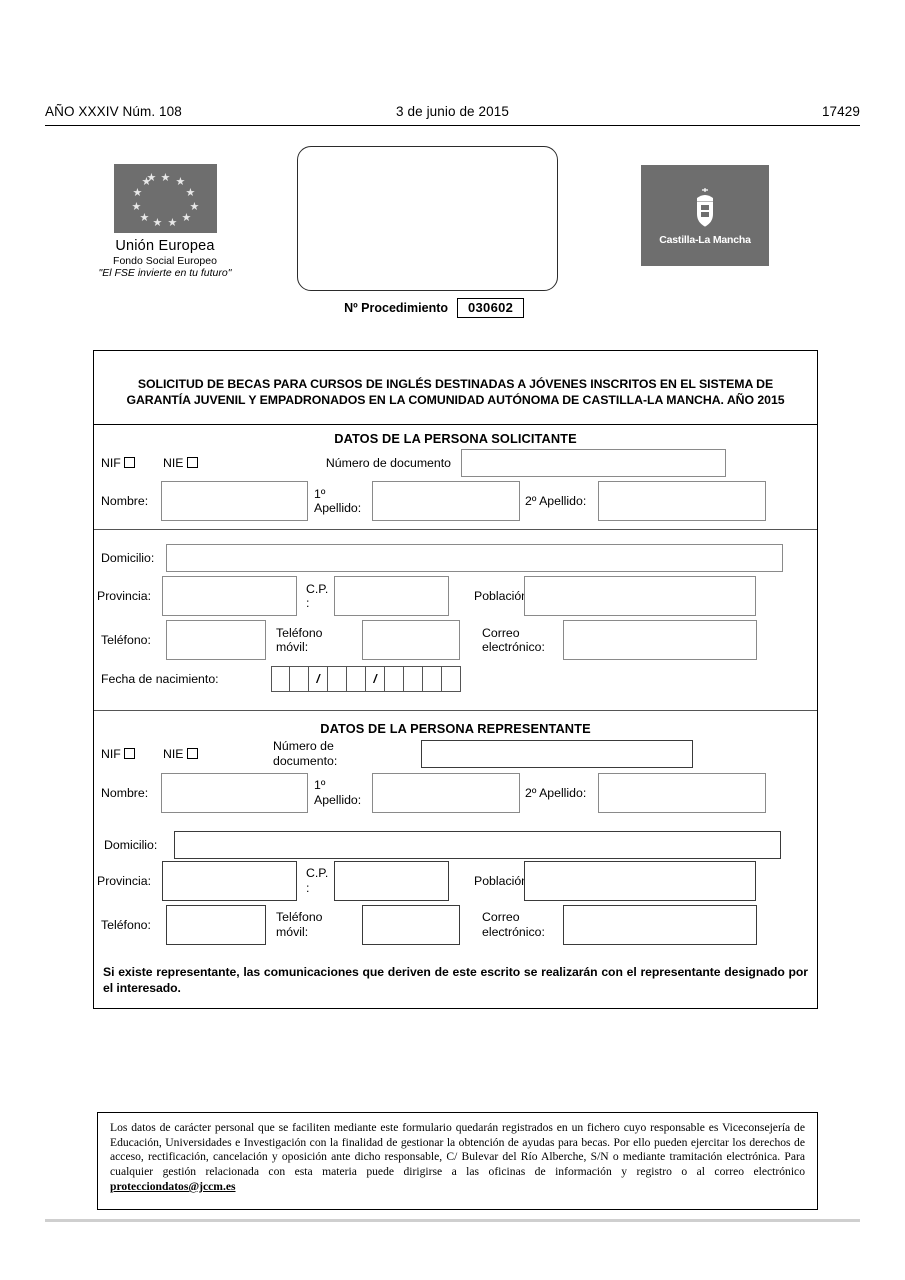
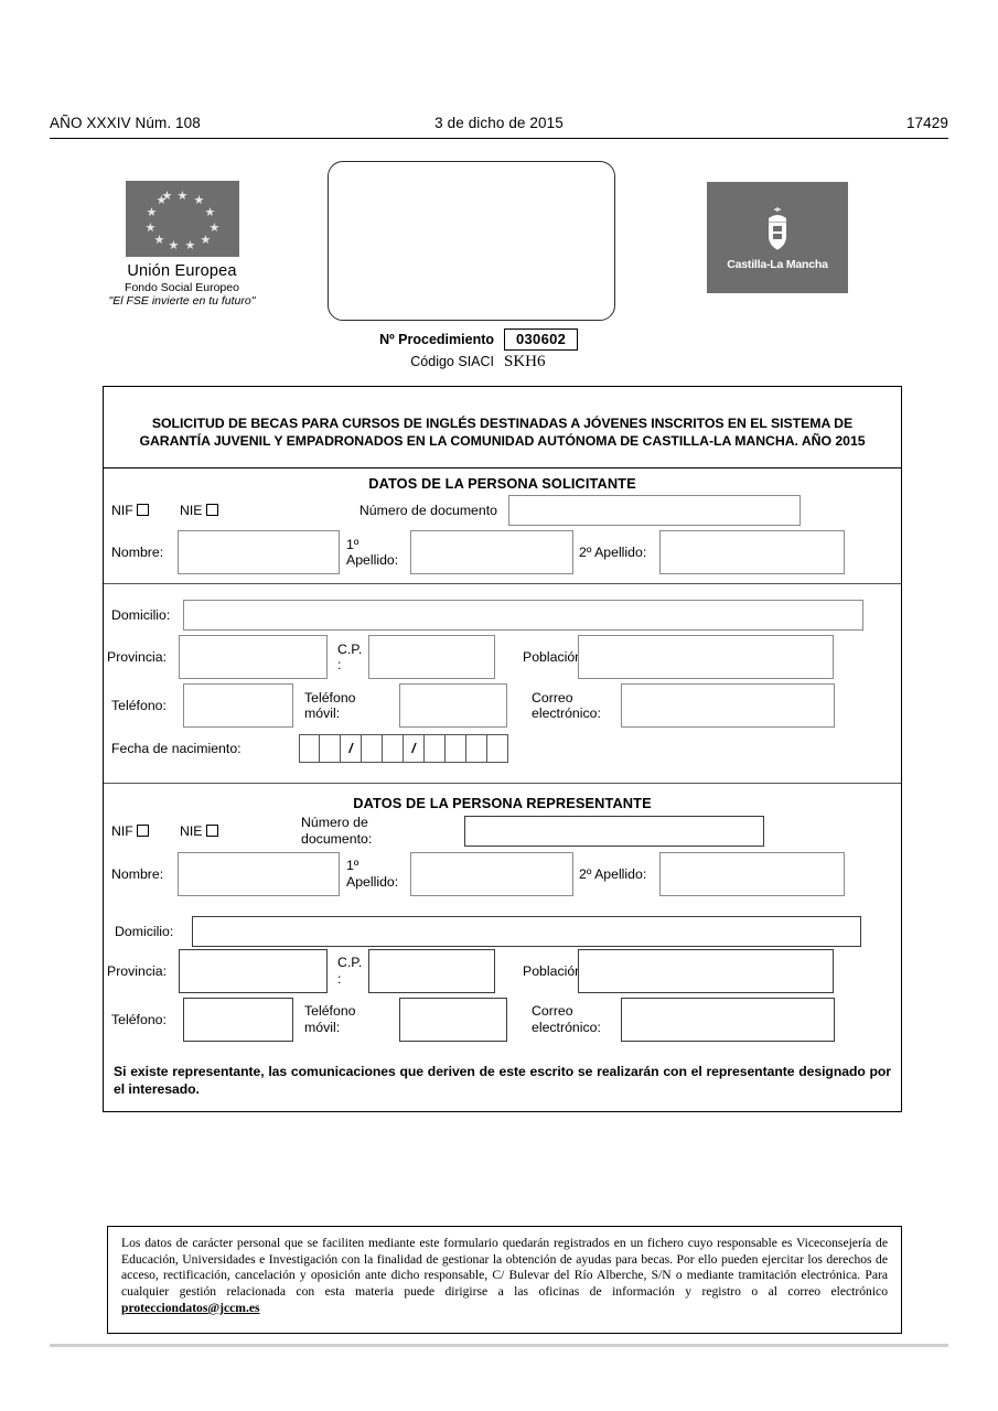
  AÑO XXXIV Núm. 108
- 3 de junio de 2015
+ 3 de dicho de 2015
  17429
  ★
  ★
  ★
  ★
  ★
  ★
  ★
  ★
  ★
  ★
  ★
  ★
  Unión Europea
  Fondo Social Europeo
  "El FSE invierte en tu futuro"
  Castilla-La Mancha
  Nº Procedimiento
  030602
+ Código SIACI
+ SKH6
  SOLICITUD DE BECAS PARA CURSOS DE INGLÉS DESTINADAS A JÓVENES INSCRITOS EN EL SISTEMA DE GARANTÍA JUVENIL Y EMPADRONADOS EN LA COMUNIDAD AUTÓNOMA DE CASTILLA-LA MANCHA. AÑO 2015
  DATOS DE LA PERSONA SOLICITANTE
  NIF
  NIE
  Número de documento
  Nombre:
  1º
  Apellido:
  2º Apellido:
  Domicilio:
  Provincia:
  C.P.
  :
  Població
  Teléfono:
  Teléfono
  móvil:
  Correo
  electrónico:
  Fecha de nacimiento:
  /
  /
  DATOS DE LA PERSONA REPRESENTANTE
  NIF
  NIE
  Número de
  documento:
  Nombre:
  1º
  Apellido:
  2º Apellido:
  Domicilio:
  Provincia:
  C.P.
  :
  Població
  Teléfono:
  Teléfono
  móvil:
  Correo
  electrónico:
  Si existe representante, las comunicaciones que deriven de este escrito se realizarán con el representante designado por el interesado.
  Los datos de carácter personal que se faciliten mediante este formulario quedarán registrados en un fichero cuyo responsable es Viceconsejería de Educación, Universidades e Investigación con la finalidad de gestionar la obtención de ayudas para becas. Por ello pueden ejercitar los derechos de acceso, rectificación, cancelación y oposición ante dicho responsable, C/ Bulevar del Río Alberche, S/N o mediante tramitación electrónica. Para cualquier gestión relacionada con esta materia puede dirigirse a las oficinas de información y registro o al correo electrónico protecciondatos@jccm.es
